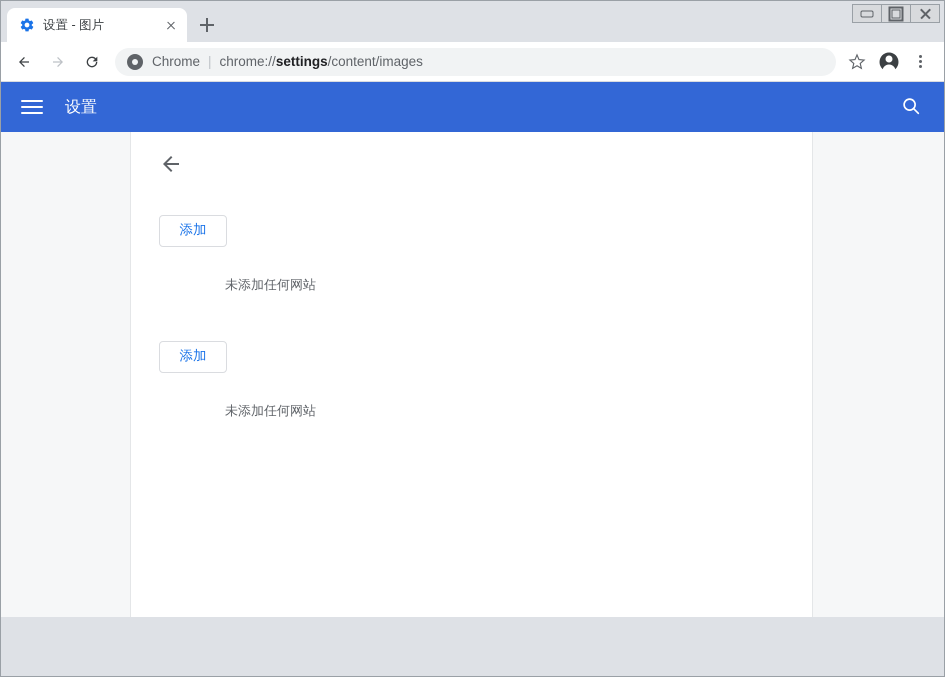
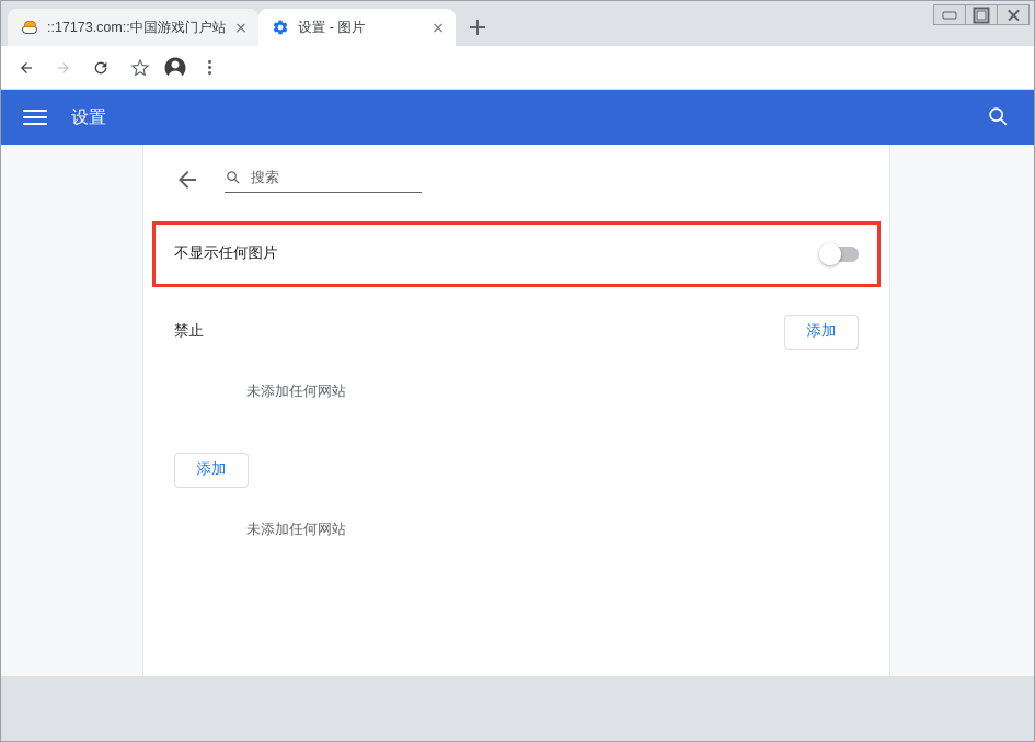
+ ::17173.com::中国游戏门户站
  设置 - 图片
- Chrome
- |
- chrome://settings/content/images
  设置
+ 搜索
+ 不显示任何图片
+ 禁止
  添加
  未添加任何网站
  添加
  未添加任何网站
